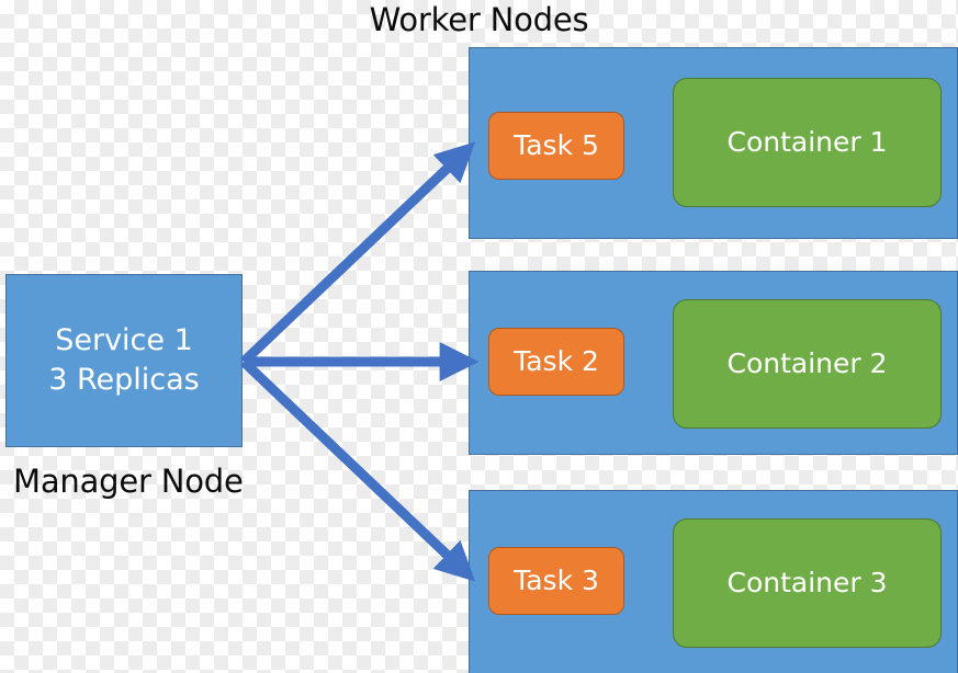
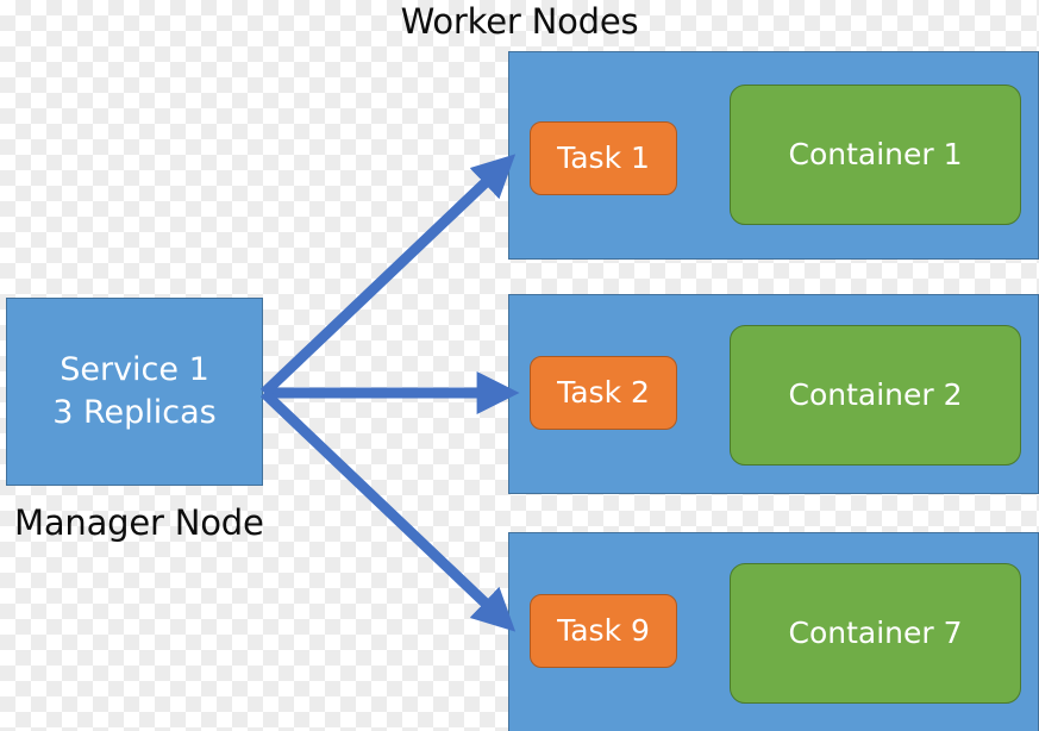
  Worker Nodes
  Manager Node
  Service 1
  3 Replicas
- Task 5
+ Task 1
  Container 1
  Task 2
  Container 2
- Task 3
+ Task 9
- Container 3
+ Container 7
